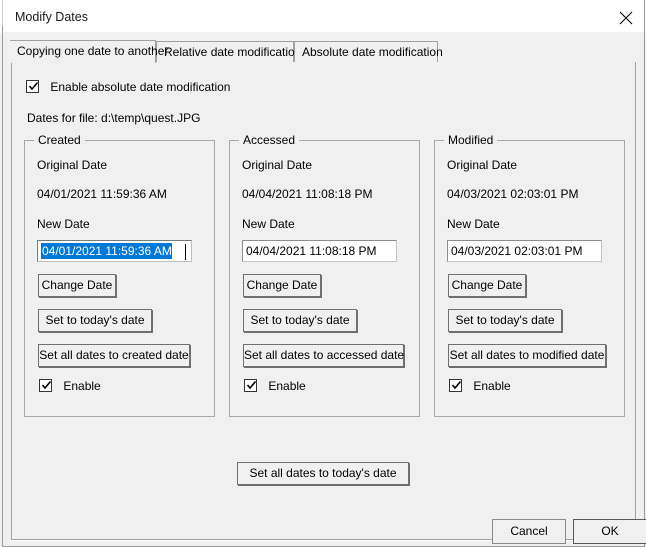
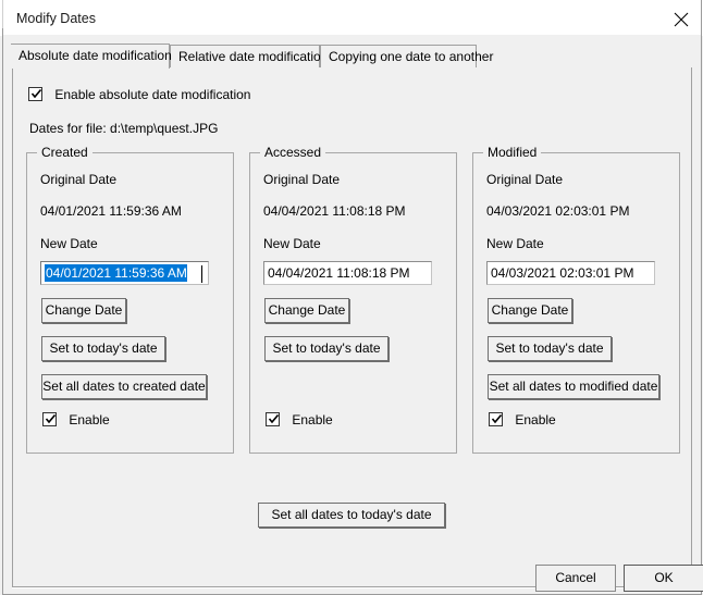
  Modify Dates
- Copying one date to another
+ Absolute date modification
  Relative date modificatio
- Absolute date modification
+ Copying one date to another
  Enable absolute date modification
  Dates for file: d:\temp\quest.JPG
  Created
  Original Date
  04/01/2021 11:59:36 AM
  New Date
  04/01/2021 11:59:36 AM
  Change Date
  Set to today's date
  Set all dates to created date
  Enable
  Accessed
  Original Date
  04/04/2021 11:08:18 PM
  New Date
  04/04/2021 11:08:18 PM
  Change Date
  Set to today's date
- Set all dates to accessed date
  Enable
  Modified
  Original Date
  04/03/2021 02:03:01 PM
  New Date
  04/03/2021 02:03:01 PM
  Change Date
  Set to today's date
  Set all dates to modified date
  Enable
  Set all dates to today's date
  Cancel
  OK
